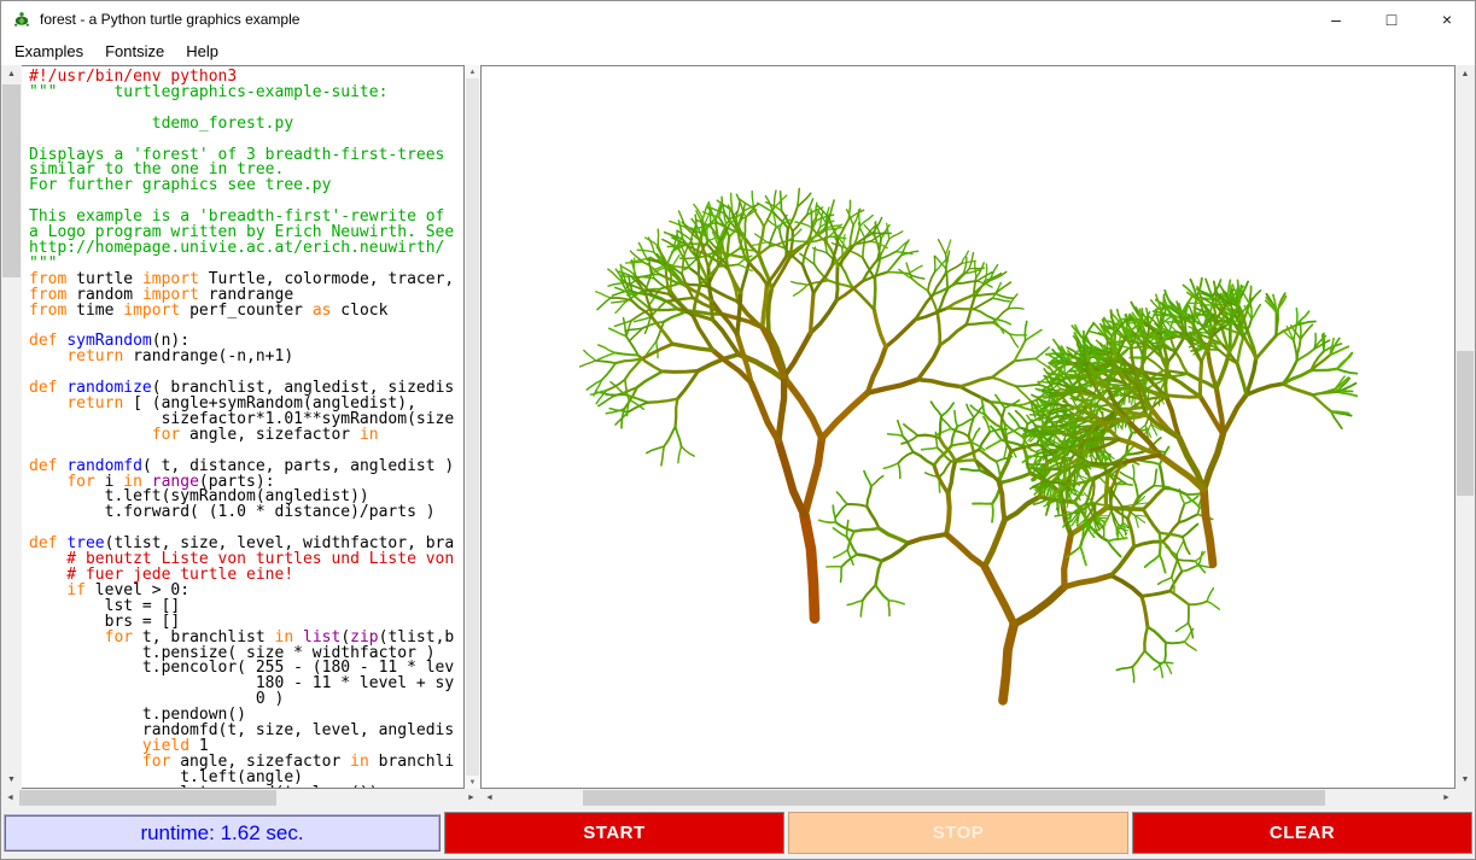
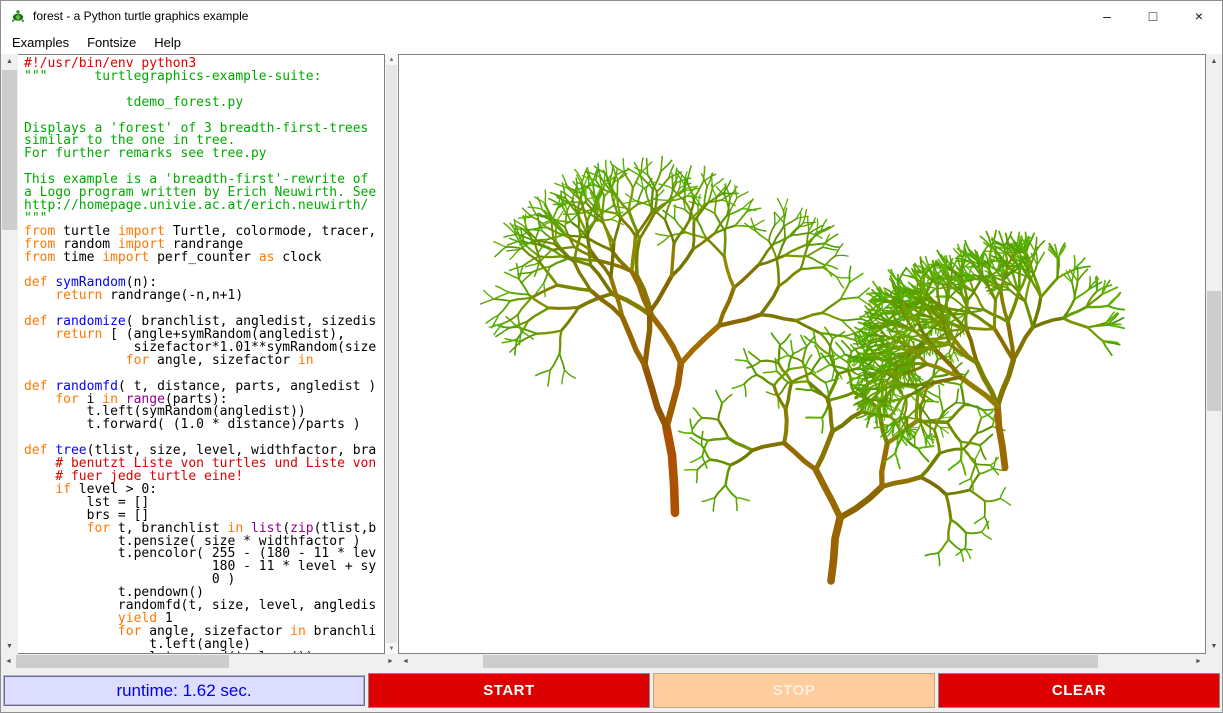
  forest - a Python turtle graphics example
  –
  □
  ×
  Examples
  Fontsize
  Help
  #!/usr/bin/env python3
  """ turtlegraphics-example-suite:
  tdemo_forest.py
  Displays a 'forest' of 3 breadth-first-trees
  similar to the one in tree.
- For further graphics see tree.py
+ For further remarks see tree.py
  This example is a 'breadth-first'-rewrite of
  a Logo program written by Erich Neuwirth. See
  http://homepage.univie.ac.at/erich.neuwirth/
  """
  from turtle import Turtle, colormode, tracer,
  from random import randrange
  from time import perf_counter as clock
  def symRandom(n):
  return randrange(-n,n+1)
  def randomize( branchlist, angledist, sizedis
  return [ (angle+symRandom(angledist),
  sizefactor*1.01**symRandom(size
  for angle, sizefactor in
  def randomfd( t, distance, parts, angledist )
  for i in range(parts):
  t.left(symRandom(angledist))
  t.forward( (1.0 * distance)/parts )
  def tree(tlist, size, level, widthfactor, bra
  # benutzt Liste von turtles und Liste von
  # fuer jede turtle eine!
  if level > 0:
  lst = []
  brs = []
  for t, branchlist in list(zip(tlist,b
  t.pensize( size * widthfactor )
  t.pencolor( 255 - (180 - 11 * lev
  180 - 11 * level + sy
  0 )
  t.pendown()
  randomfd(t, size, level, angledis
  yield 1
  for angle, sizefactor in branchli
  t.left(angle)
  runtime: 1.62 sec.
  START
  STOP
  CLEAR
